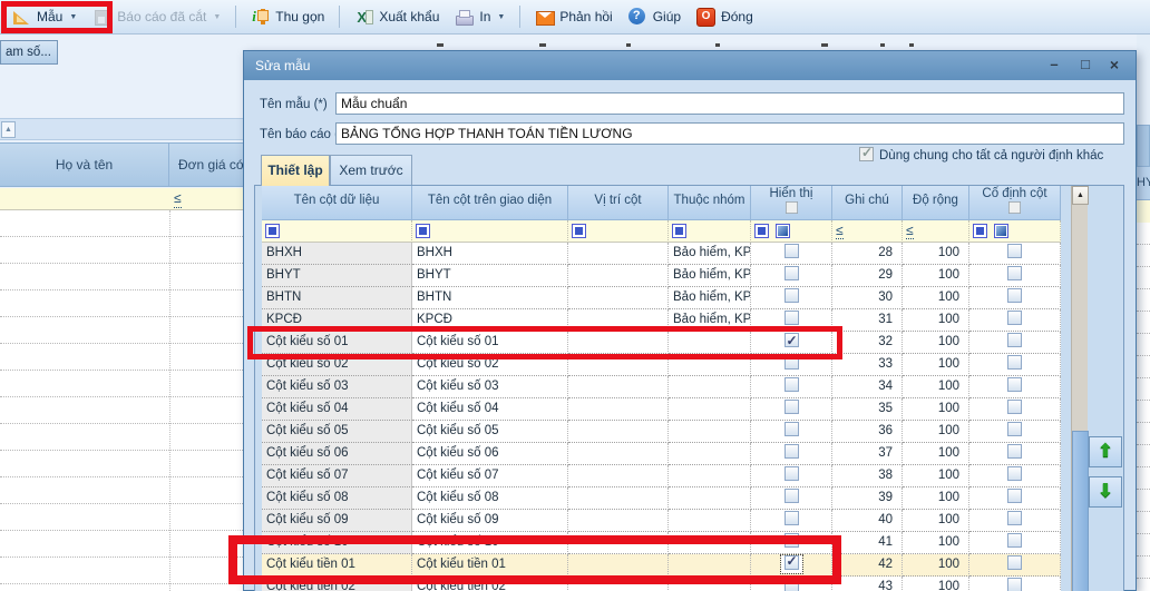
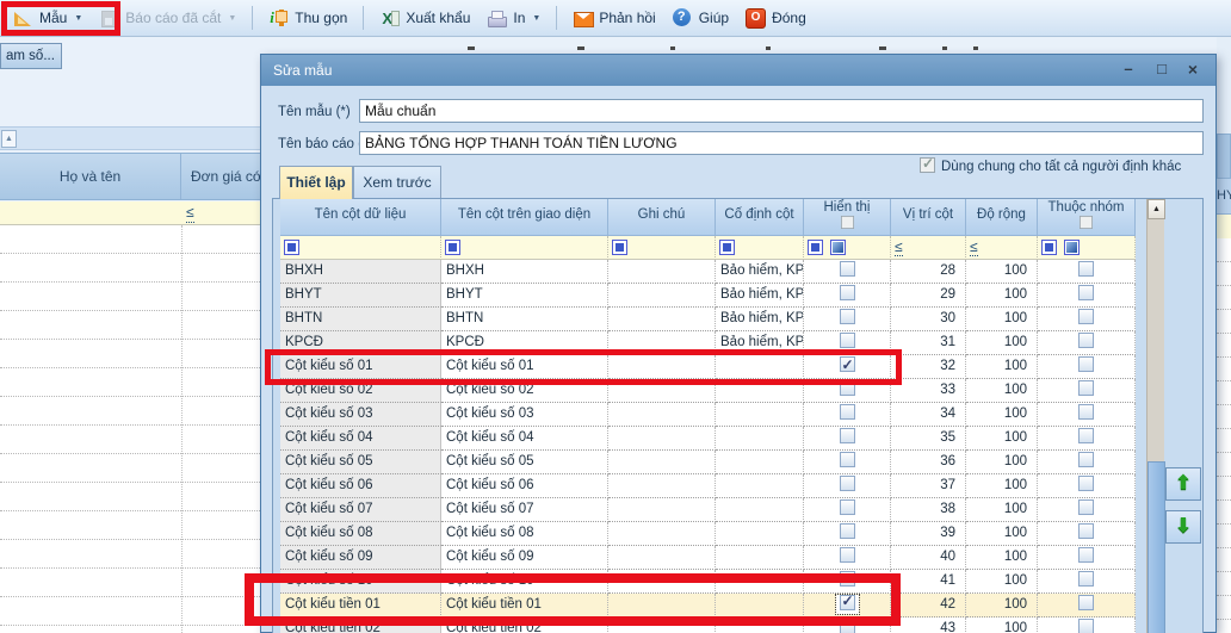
  Mẫu
  Báo cáo đã cắt
  Thu gọn
  Xuất khẩu
  In
  Phản hồi
  Giúp
  Đóng
  am số...
  Họ và tên
  Đơn giá có
  ≤
  Sửa mẫu
  –
  □
  ×
  Tên mẫu (*)
  Mẫu chuẩn
  Tên báo cáo
  BẢNG TỔNG HỢP THANH TOÁN TIỀN LƯƠNG
  Dùng chung cho tất cả người định khác
  Thiết lập
  Xem trước
  Tên cột dữ liệu
  Tên cột trên giao diện
- Vị trí cột
+ Ghi chú
- Thuộc nhóm
+ Cố định cột
  Hiển thị
- Ghi chú
+ Vị trí cột
  Độ rộng
- Cố định cột
+ Thuộc nhóm
  ≤
  ≤
  BHXH
  BHXH
  Bảo hiểm, KP
  28
  100
  BHYT
  BHYT
  Bảo hiểm, KP
  29
  100
  BHTN
  BHTN
  Bảo hiểm, KP
  30
  100
  KPCĐ
  KPCĐ
  Bảo hiểm, KP
  31
  100
  Cột kiểu số 01
  Cột kiểu số 01
  32
  100
  Cột kiểu số 02
  Cột kiểu số 02
  33
  100
  Cột kiểu số 03
  Cột kiểu số 03
  34
  100
  Cột kiểu số 04
  Cột kiểu số 04
  35
  100
  Cột kiểu số 05
  Cột kiểu số 05
  36
  100
  Cột kiểu số 06
  Cột kiểu số 06
  37
  100
  Cột kiểu số 07
  Cột kiểu số 07
  38
  100
  Cột kiểu số 08
  Cột kiểu số 08
  39
  100
  Cột kiểu số 09
  Cột kiểu số 09
  40
  100
  Cột kiểu số 10
  Cột kiểu số 10
  41
  100
  Cột kiểu tiền 01
  Cột kiểu tiền 01
  42
  100
  Cột kiểu tiền 02
  Cột kiểu tiền 02
  43
  100
  ⬆
  ⬇
